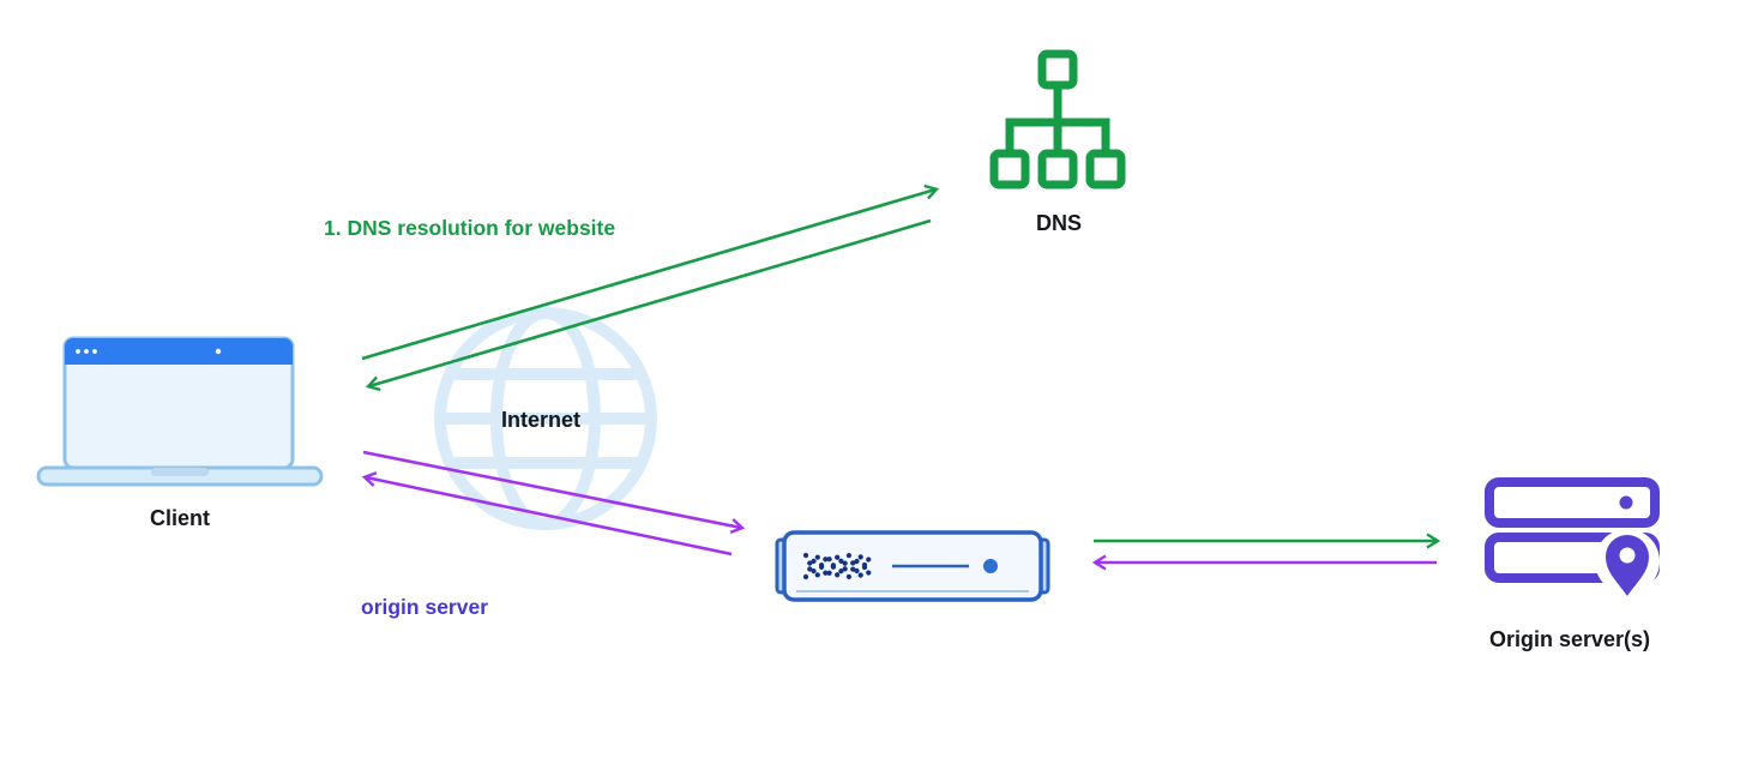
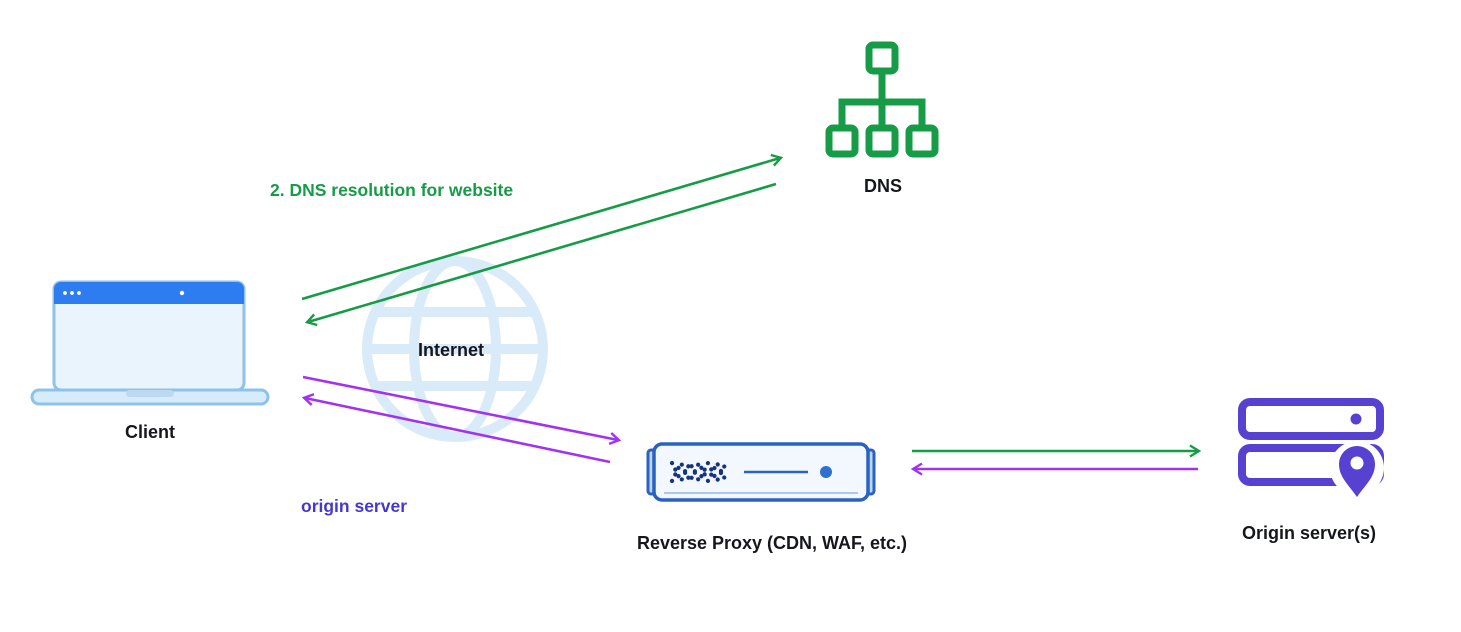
  Client
  Internet
  DNS
+ Reverse Proxy (CDN, WAF, etc.)
  Origin server(s)
- 1. DNS resolution for website
+ 2. DNS resolution for website
  origin server
